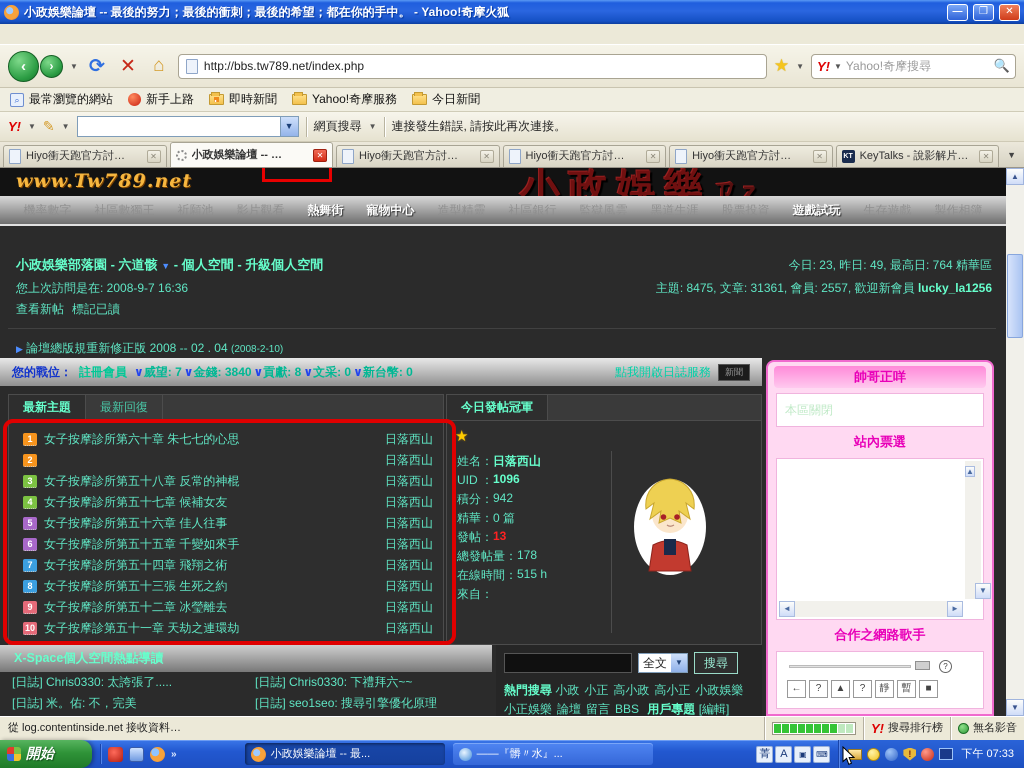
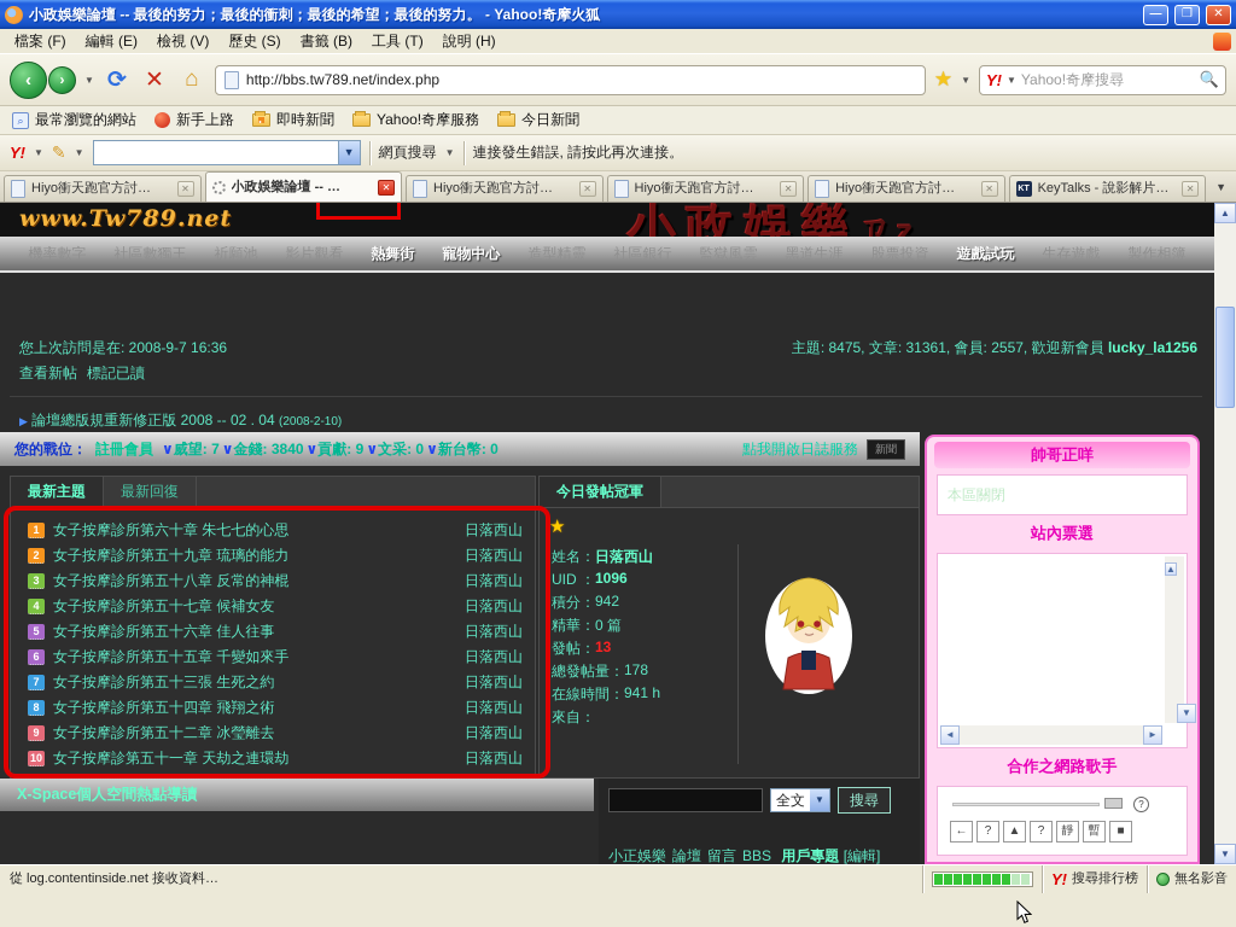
- 小政娛樂論壇 -- 最後的努力；最後的衝刺；最後的希望；都在你的手中。 - Yahoo!奇摩火狐
+ 小政娛樂論壇 -- 最後的努力；最後的衝刺；最後的希望；最後的努力。 - Yahoo!奇摩火狐
  —
  ❐
  ✕
+ 檔案 (F)
+ 編輯 (E)
+ 檢視 (V)
+ 歷史 (S)
+ 書籤 (B)
+ 工具 (T)
+ 說明 (H)
  ‹
  ›
  ▼
  ⟳
  ✕
  ⌂
  http://bbs.tw789.net/index.php
  ★
  ▼
  Y!
  ▼
  Yahoo!奇摩搜尋
  🔍
  最常瀏覽的網站
  新手上路
  即時新聞
  Yahoo!奇摩服務
  今日新聞
  Y!
  ▼
  ✎
  ▼
  ▼
  網頁搜尋
  ▼
  連接發生錯誤, 請按此再次連接。
  Hiyo衝天跑官方討…
  ✕
  小政娛樂論壇 -- …
  ✕
  Hiyo衝天跑官方討…
  ✕
  Hiyo衝天跑官方討…
  ✕
  Hiyo衝天跑官方討…
  ✕
  KeyTalks - 說影解片…
  ✕
  ▼
  www.Tw789.net
  小政娛樂ㄗz
  機率數字
  社區數獨王
  祈願池
  影片觀看
  熱舞街
  寵物中心
  造型精靈
  社區銀行
  監獄風雲
  黑道生涯
  股票投資
  遊戲試玩
  生存遊戲
  製作相簿
- 小政娛樂部落園 - 六道骸 ▼ - 個人空間 - 升級個人空間
- 今日: 23, 昨日: 49, 最高日: 764 精華區
  您上次訪問是在: 2008-9-7 16:36
  主題: 8475, 文章: 31361, 會員: 2557, 歡迎新會員 lucky_la1256
  查看新帖
  標記已讀
  ▶ 論壇總版規重新修正版 2008 -- 02 . 04 (2008-2-10)
  您的戰位：
  註冊會員
  ∨威望: 7
  ∨金錢: 3840
- ∨貢獻: 8
+ ∨貢獻: 9
  ∨文采: 0
  ∨新台幣: 0
  點我開啟日誌服務
  新聞
  最新主題
  最新回復
  1
  女子按摩診所第六十章 朱七七的心思
  日落西山
  2
+ 女子按摩診所第五十九章 琉璃的能力
  日落西山
  3
  女子按摩診所第五十八章 反常的神棍
  日落西山
  4
  女子按摩診所第五十七章 候補女友
  日落西山
  5
  女子按摩診所第五十六章 佳人往事
  日落西山
  6
  女子按摩診所第五十五章 千變如來手
  日落西山
  7
- 女子按摩診所第五十四章 飛翔之術
+ 女子按摩診所第五十三張 生死之約
  日落西山
  8
- 女子按摩診所第五十三張 生死之約
+ 女子按摩診所第五十四章 飛翔之術
  日落西山
  9
  女子按摩診所第五十二章 冰瑩離去
  日落西山
  10
  女子按摩診第五十一章 天劫之連環劫
  日落西山
  今日發帖冠軍
  ★
  姓名：
  日落西山
  UID ：
  1096
  積分：
  942
  精華：
  0 篇
  發帖：
  13
  總發帖量：
  178
  在線時間：
- 515 h
+ 941 h
  來自：
  X-Space個人空間熱點導讀
- [日誌] Chris0330: 太誇張了..... [日誌] Chris0330: 下禮拜六~~ [日誌] 米。佑: 不，完美 [日誌] seo1seo: 搜尋引擎優化原理
  全文
  ▼
  搜尋
- 熱門搜尋 小政 小正 高小政 高小正 小政娛樂
  小正娛樂 論壇 留言 BBS 用戶專題 [編輯]
  帥哥正咩
  本區關閉
  站內票選
  ▲
  ▼
  ◄
  ►
  合作之網路歌手
  ?
  ←
  ?
  ▲
  ?
  靜
  暫
  ■
  ▲
  ▼
  從 log.contentinside.net 接收資料…
  Y!
  搜尋排行榜
  無名影音
- 開始
- »
- 小政娛樂論壇 -- 最...
- ——『髒〃水』...
- 菁
- A
- ▣
- ⌨
- !
- 下午 07:33
